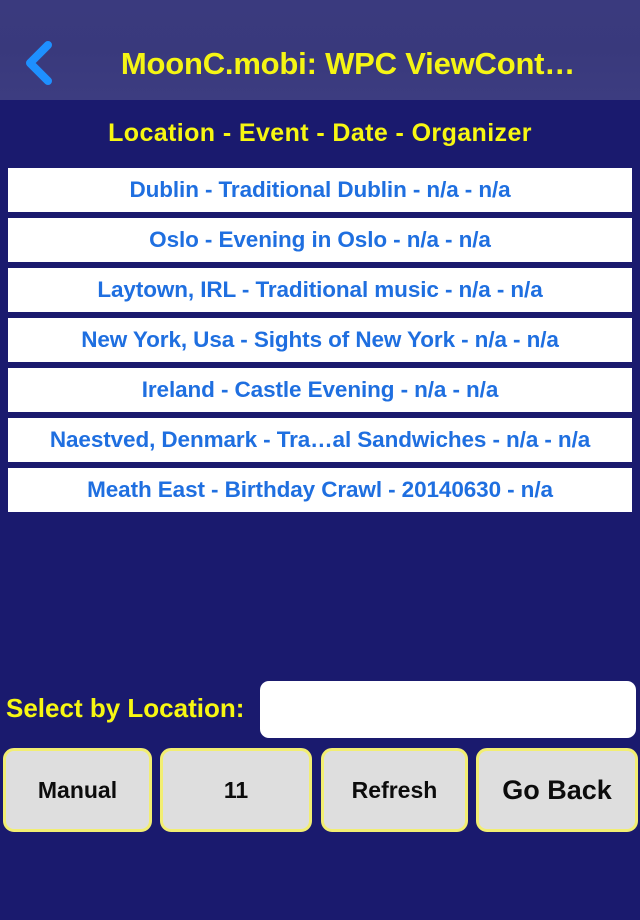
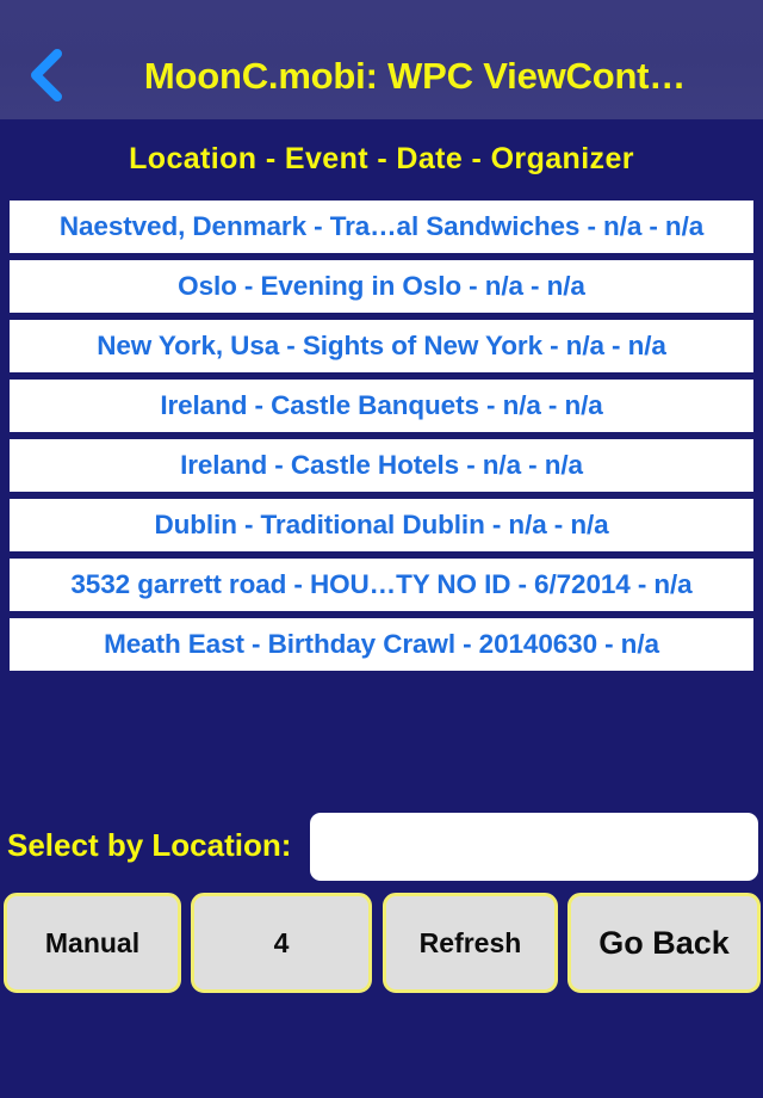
  MoonC.mobi: WPC ViewCont…
  Location - Event - Date - Organizer
- Dublin - Traditional Dublin - n/a - n/a
+ Naestved, Denmark - Tra…al Sandwiches - n/a - n/a
  Oslo - Evening in Oslo - n/a - n/a
- Laytown, IRL - Traditional music - n/a - n/a
  New York, Usa - Sights of New York - n/a - n/a
- Ireland - Castle Evening - n/a - n/a
+ Ireland - Castle Banquets - n/a - n/a
+ Ireland - Castle Hotels - n/a - n/a
- Naestved, Denmark - Tra…al Sandwiches - n/a - n/a
+ Dublin - Traditional Dublin - n/a - n/a
+ 3532 garrett road - HOU…TY NO ID - 6/72014 - n/a
  Meath East - Birthday Crawl - 20140630 - n/a
  Select by Location:
  Manual
- 11
+ 4
  Refresh
  Go Back
